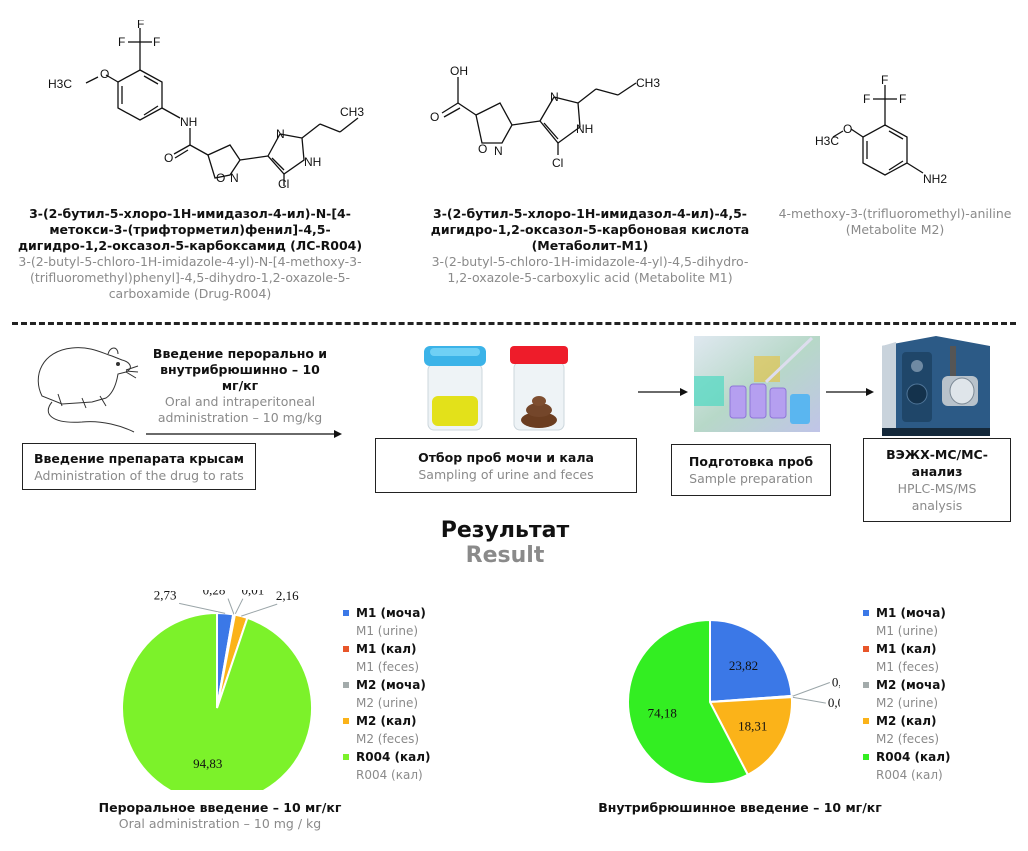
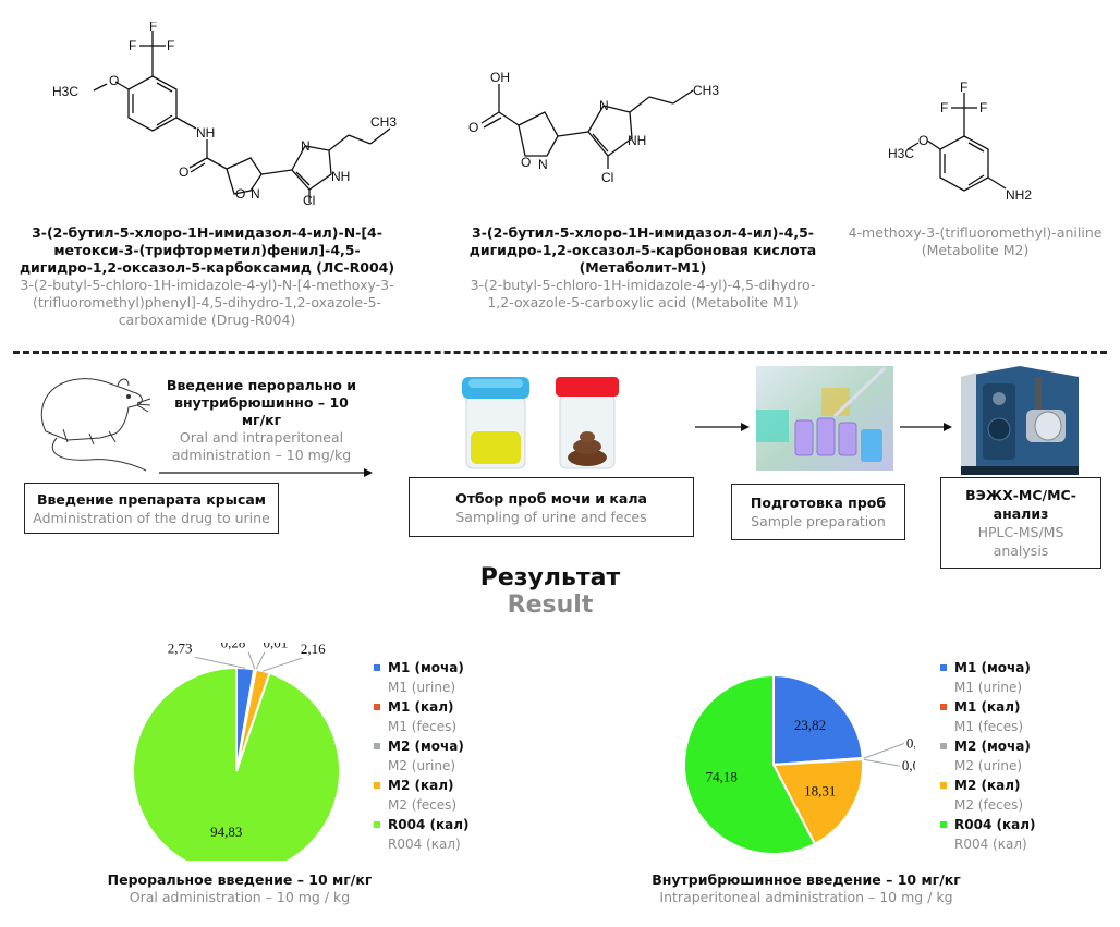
  F
  F
  F
  O
  H3C
  NH
  O
  O
  N
  N
  NH
  Cl
  CH3
  OH
  O
  O
  N
  N
  NH
  Cl
  CH3
  F
  F
  F
  O
  H3C
  NH2
  3-(2-бутил-5-хлоро-1Н-имидазол-4-ил)-N-[4-метокси-3-(трифторметил)фенил]-4,5-дигидро-1,2-оксазол-5-карбоксамид (ЛС-R004)
  3-(2-butyl-5-chloro-1H-imidazole-4-yl)-N-[4-methoxy-3-(trifluoromethyl)phenyl]-4,5-dihydro-1,2-oxazole-5-carboxamide (Drug-R004)
  3-(2-бутил-5-хлоро-1Н-имидазол-4-ил)-4,5-дигидро-1,2-оксазол-5-карбоновая кислота (Метаболит-М1)
  3-(2-butyl-5-chloro-1H-imidazole-4-yl)-4,5-dihydro-1,2-oxazole-5-carboxylic acid (Metabolite M1)
  4-methoxy-3-(trifluoromethyl)-aniline (Metabolite M2)
  Введение перорально и внутрибрюшинно – 10 мг/кг
  Oral and intraperitoneal administration – 10 mg/kg
  Введение препарата крысам
- Administration of the drug to rats
+ Administration of the drug to urine
  Отбор проб мочи и кала
  Sampling of urine and feces
  Подготовка проб
  Sample preparation
  ВЭЖХ-МС/МС-анализ
  HPLC-MS/MS analysis
  Результат
  Result
  2,73
  0,28
  0,01
  2,16
  94,83
  23,82
  18,31
  74,18
  M1 (моча)
  M1 (urine)
  M1 (кал)
  M1 (feces)
  M2 (моча)
  M2 (urine)
  M2 (кал)
  M2 (feces)
  R004 (кал)
  R004 (кал)
  M1 (моча)
  M1 (urine)
  M1 (кал)
  M1 (feces)
  M2 (моча)
  M2 (urine)
  M2 (кал)
  M2 (feces)
  R004 (кал)
  R004 (кал)
  Пероральное введение – 10 мг/кг
  Oral administration – 10 mg / kg
  Внутрибрюшинное введение – 10 мг/кг
+ Intraperitoneal administration – 10 mg / kg
